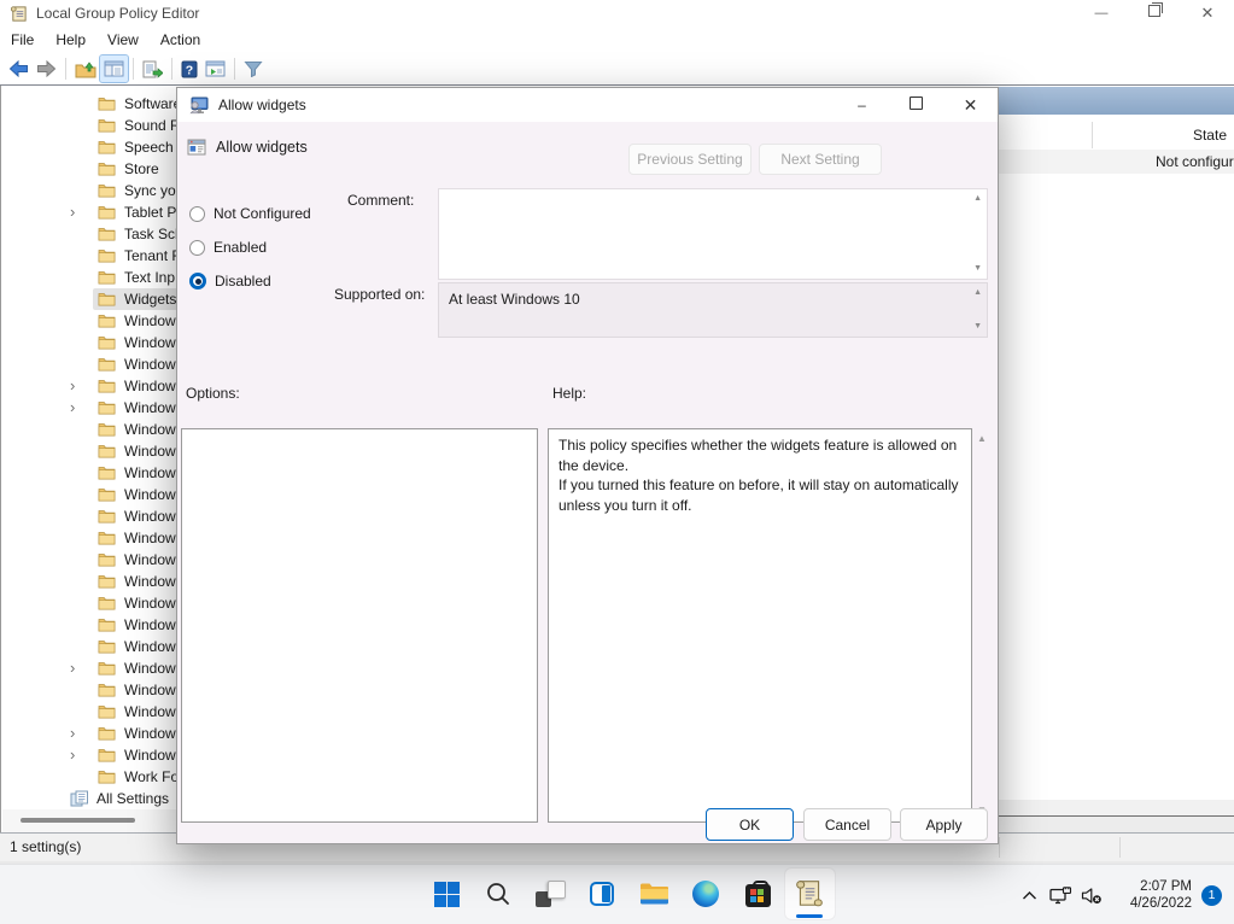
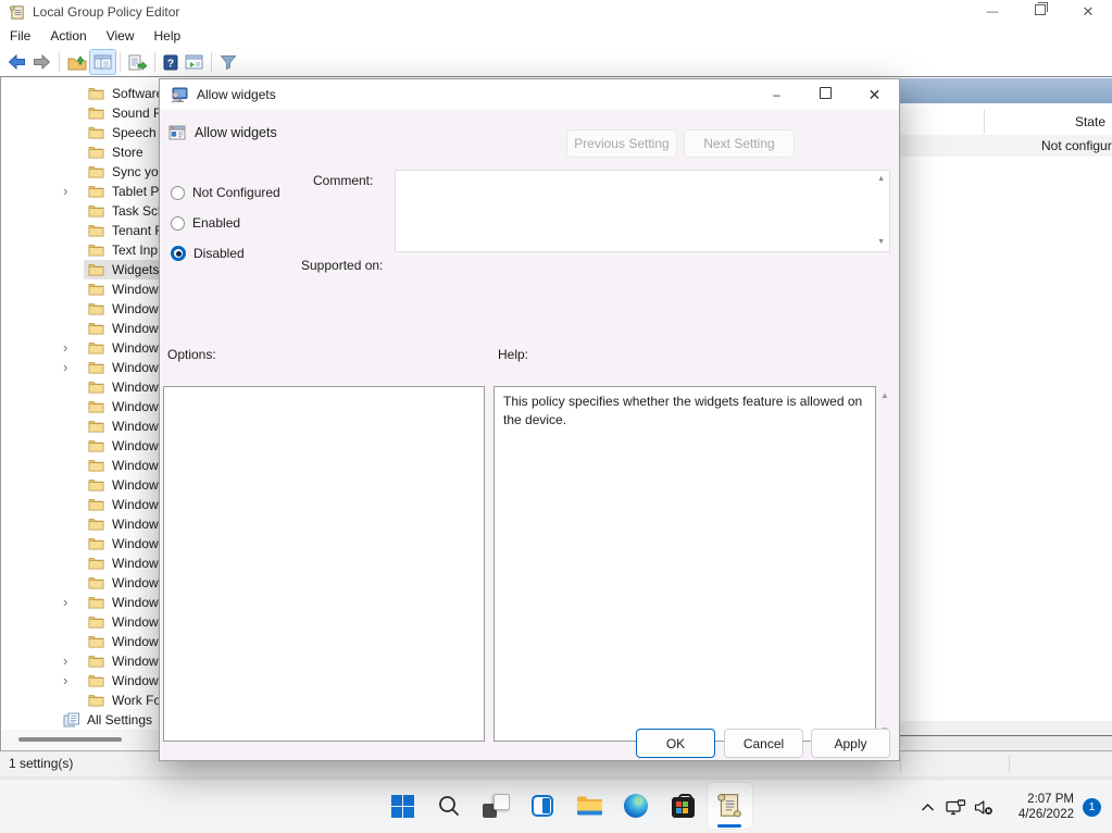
  Local Group Policy Editor
  —
  ✕
  File
- Help
+ Action
  View
- Action
+ Help
  ?
  Softwar
  Sound
  Speech
  Store
  Sync yo
  ›
  Tablet P
  Task Sc
  Tenant
  Text Inp
  Widgets
  Window
  Window
  Window
  ›
  Window
  ›
  Window
  Window
  Window
  Window
  Window
  Window
  Window
  Window
  Window
  Window
  Window
  Window
  ›
  Window
  Window
  Window
  ›
  Window
  ›
  Window
  Work Fo
  All Settings
  State
  Not configur
  1 setting(s)
  Allow widgets
  –
  ✕
  Allow widgets
  Previous Setting
  Next Setting
  Not Configured
  Enabled
  Disabled
  Comment:
  Supported on:
- At least Windows 10
  Options:
  Help:
  This policy specifies whether the widgets feature is allowed on the device.
- If you turned this feature on before, it will stay on automatically unless you turn it off.
  ▲
  OK
  Cancel
  Apply
  2:07 PM
  4/26/2022
  1
